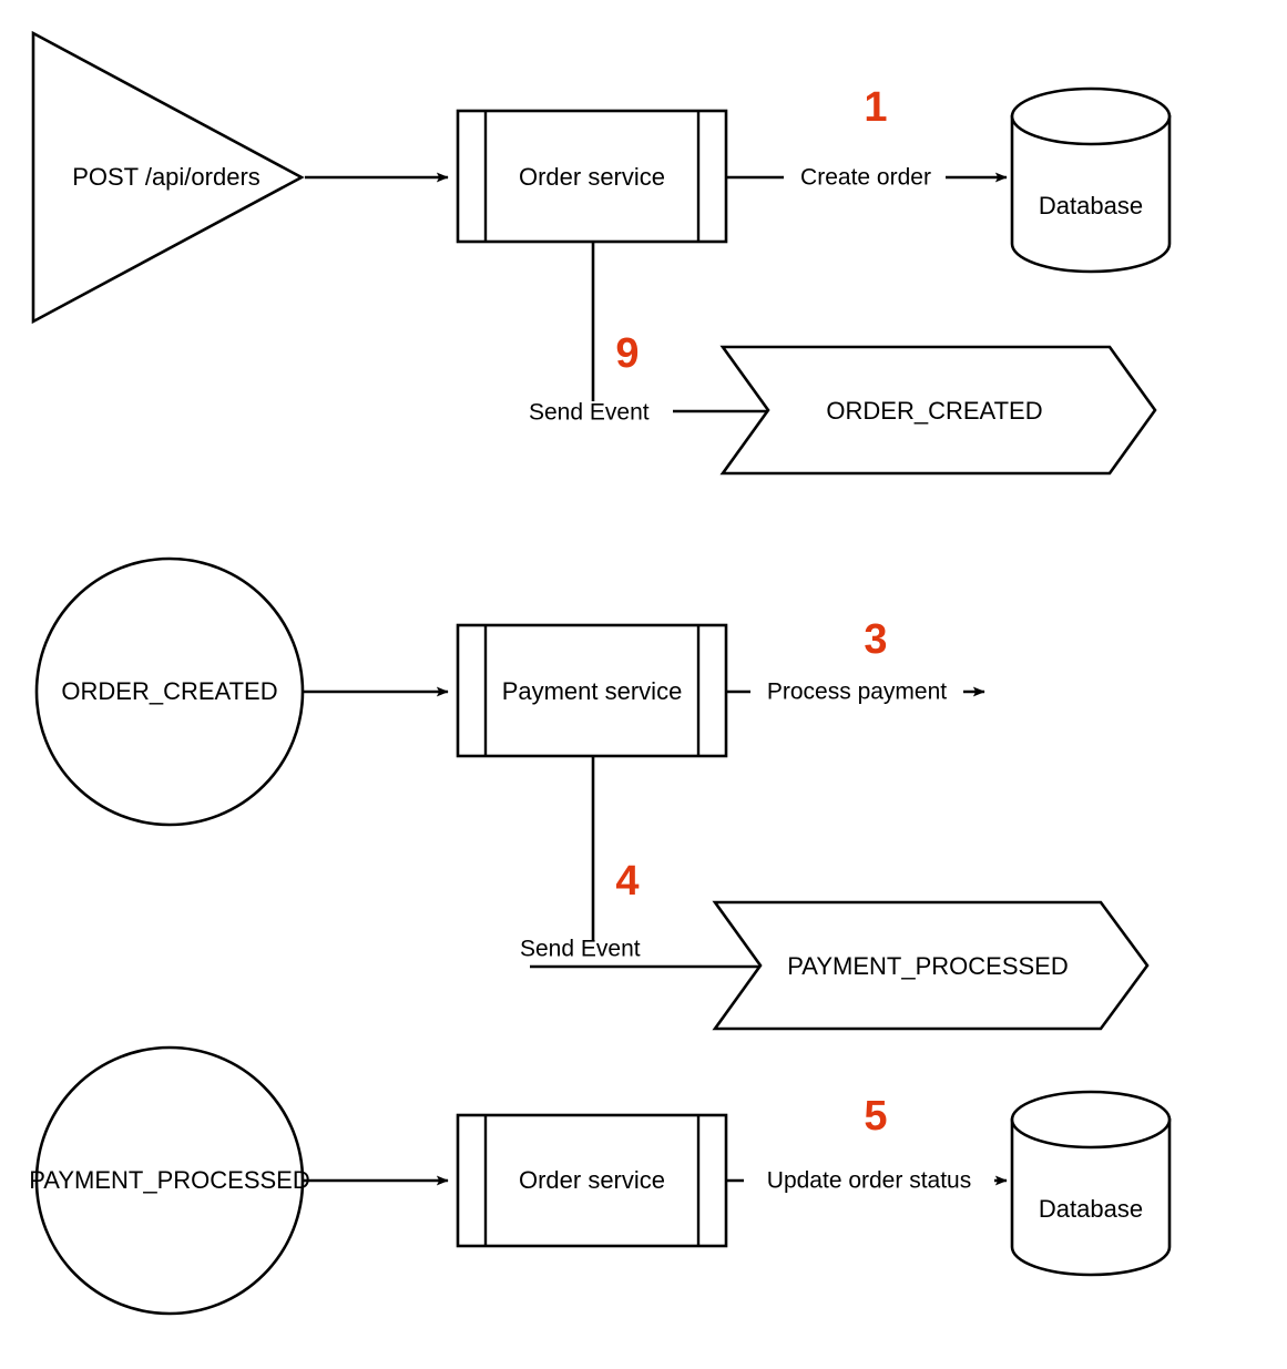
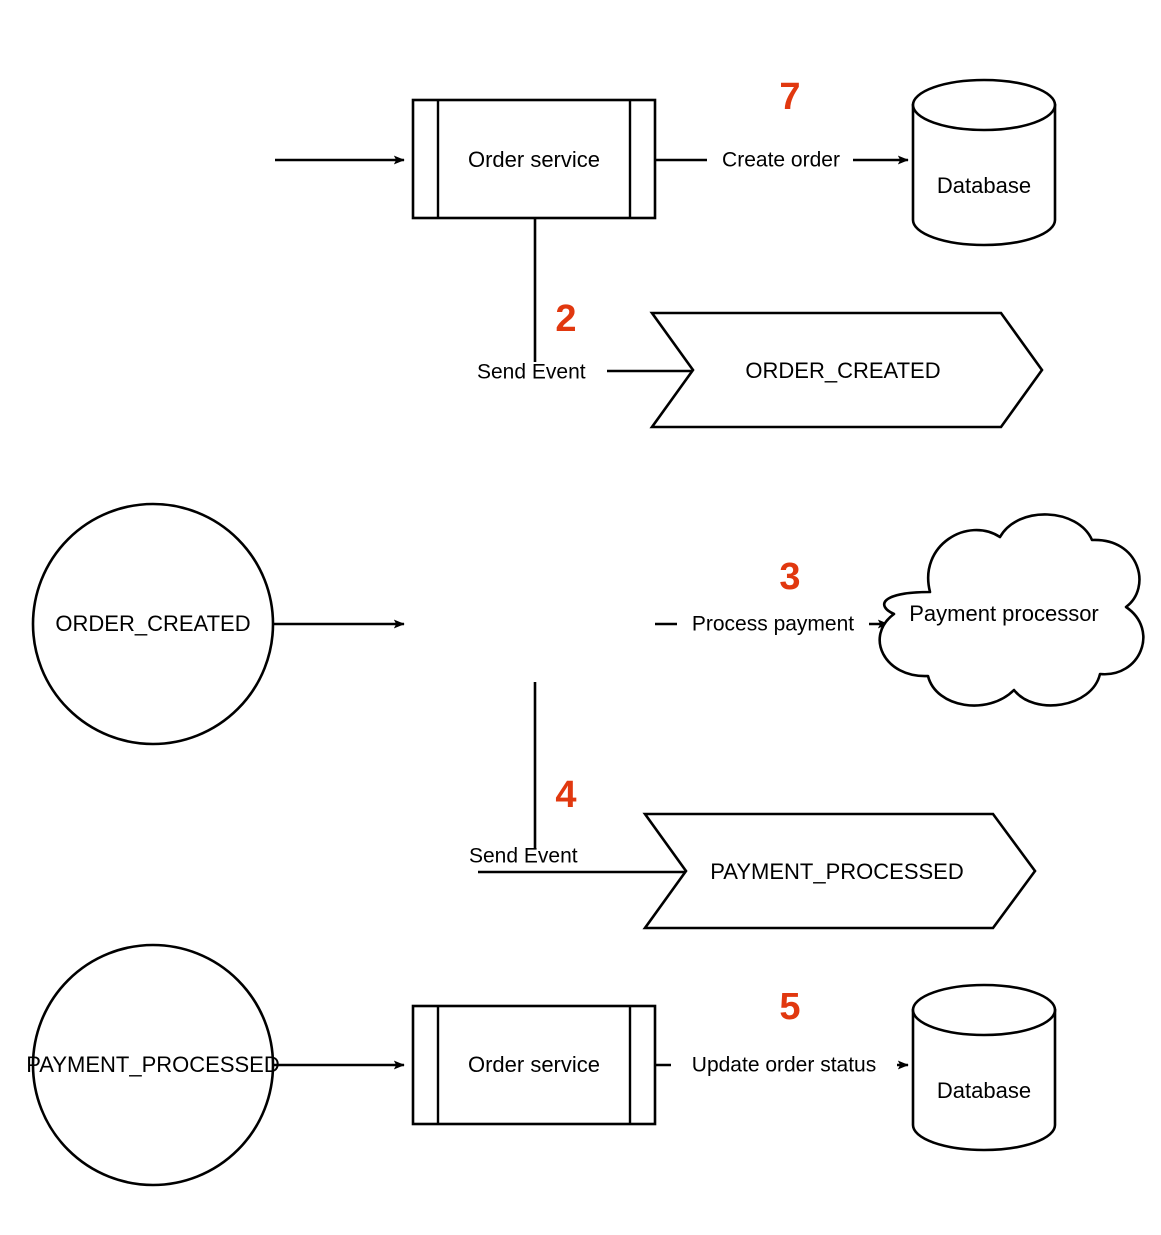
- POST /api/orders
  Order service
- 1
+ 7
  Create order
  Database
- 9
+ 2
  Send Event
  ORDER_CREATED
  ORDER_CREATED
- Payment service
  3
  Process payment
+ Payment processor
  4
  Send Event
  PAYMENT_PROCESSED
  PAYMENT_PROCESSED
  Order service
  5
  Update order status
  Database
